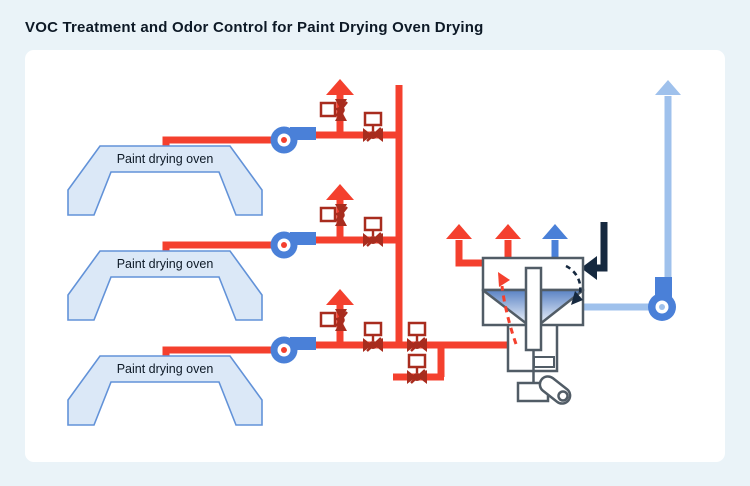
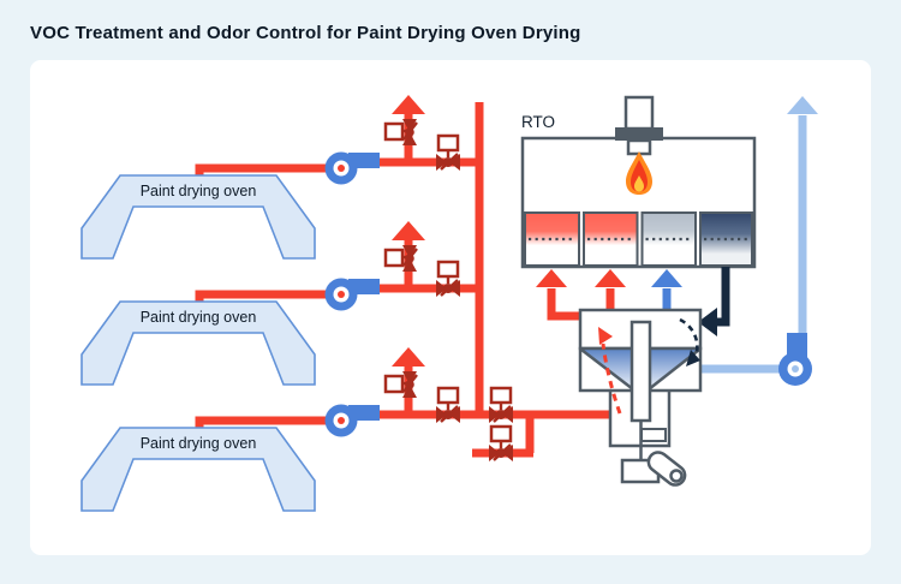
  VOC Treatment and Odor Control for Paint Drying Oven Drying
  Paint drying oven
  Paint drying oven
  Paint drying oven
+ RTO
